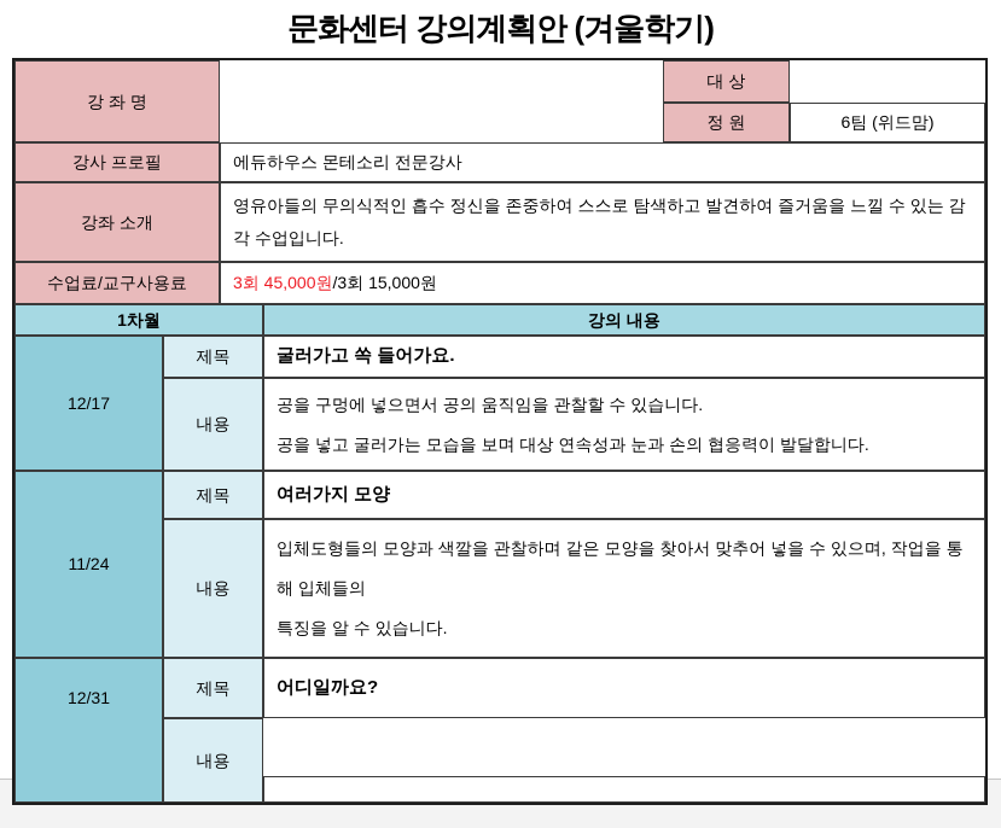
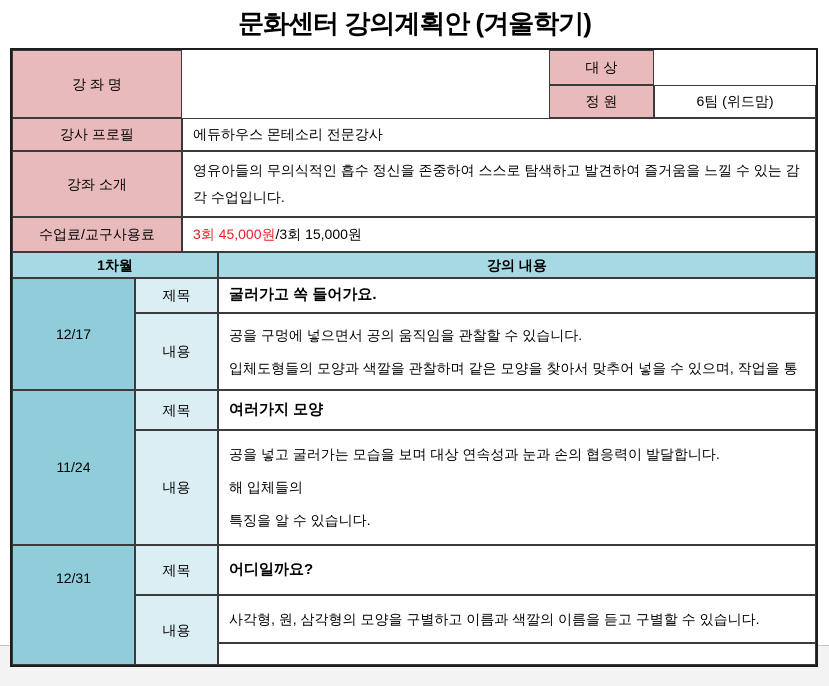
  문화센터 강의계획안 (겨울학기)
  강 좌 명
  대 상
  정 원
  6팀 (위드맘)
  강사 프로필
  에듀하우스 몬테소리 전문강사
  강좌 소개
  영유아들의 무의식적인 흡수 정신을 존중하여 스스로 탐색하고 발견하여 즐거움을 느낄 수 있는 감각 수업입니다.
  수업료/교구사용료
  3회 45,000원
  /3회 15,000원
  1차월
  강의 내용
  12/17
  제목
  굴러가고 쏙 들어가요.
  내용
  공을 구멍에 넣으면서 공의 움직임을 관찰할 수 있습니다.
- 공을 넣고 굴러가는 모습을 보며 대상 연속성과 눈과 손의 협응력이 발달합니다.
+ 입체도형들의 모양과 색깔을 관찰하며 같은 모양을 찾아서 맞추어 넣을 수 있으며, 작업을 통
  11/24
  제목
  여러가지 모양
  내용
- 입체도형들의 모양과 색깔을 관찰하며 같은 모양을 찾아서 맞추어 넣을 수 있으며, 작업을 통
+ 공을 넣고 굴러가는 모습을 보며 대상 연속성과 눈과 손의 협응력이 발달합니다.
  해 입체들의
  특징을 알 수 있습니다.
  12/31
  제목
  어디일까요?
  내용
+ 사각형, 원, 삼각형의 모양을 구별하고 이름과 색깔의 이름을 듣고 구별할 수 있습니다.
